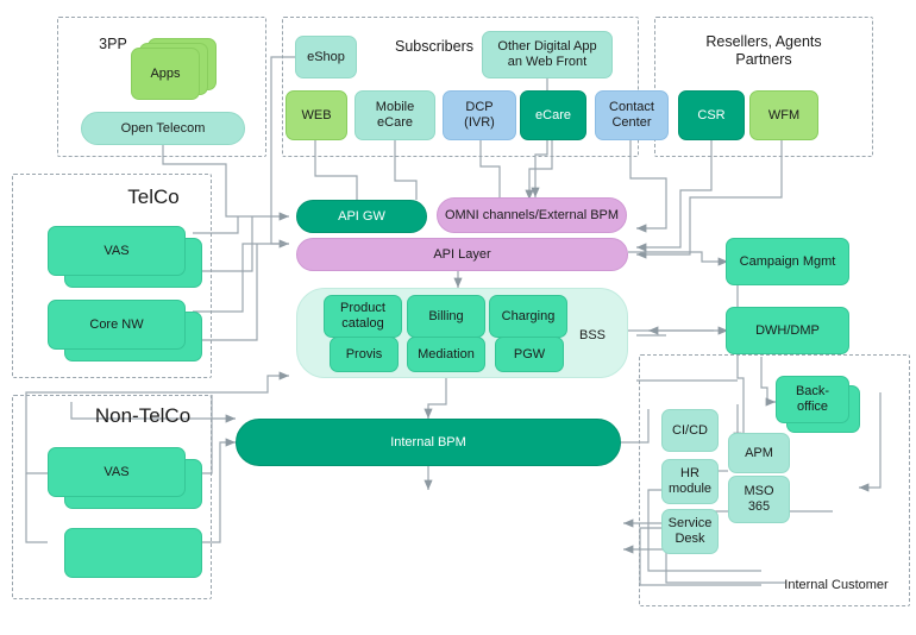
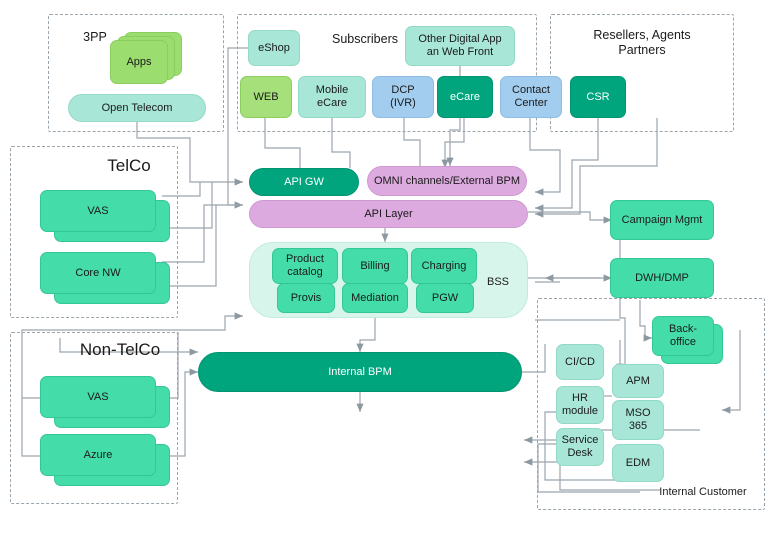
  3PP
  Subscribers
  Resellers, Agents
  Partners
  TelCo
  Non-TelCo
  Internal Customer
  Apps
  Open Telecom
  eShop
  Other Digital App
  an Web Front
  WEB
  Mobile
  eCare
  DCP
  (IVR)
  eCare
  Contact
  Center
  CSR
- WFM
  VAS
  Core NW
  VAS
+ Azure
  API GW
  OMNI channels/External BPM
  API Layer
  BSS
  Product
  catalog
  Billing
  Charging
  Provis
  Mediation
  PGW
  Internal BPM
  Campaign Mgmt
  DWH/DMP
  Back-
  office
  CI/CD
  HR
  module
  Service
  Desk
  APM
  MSO
  365
+ EDM
